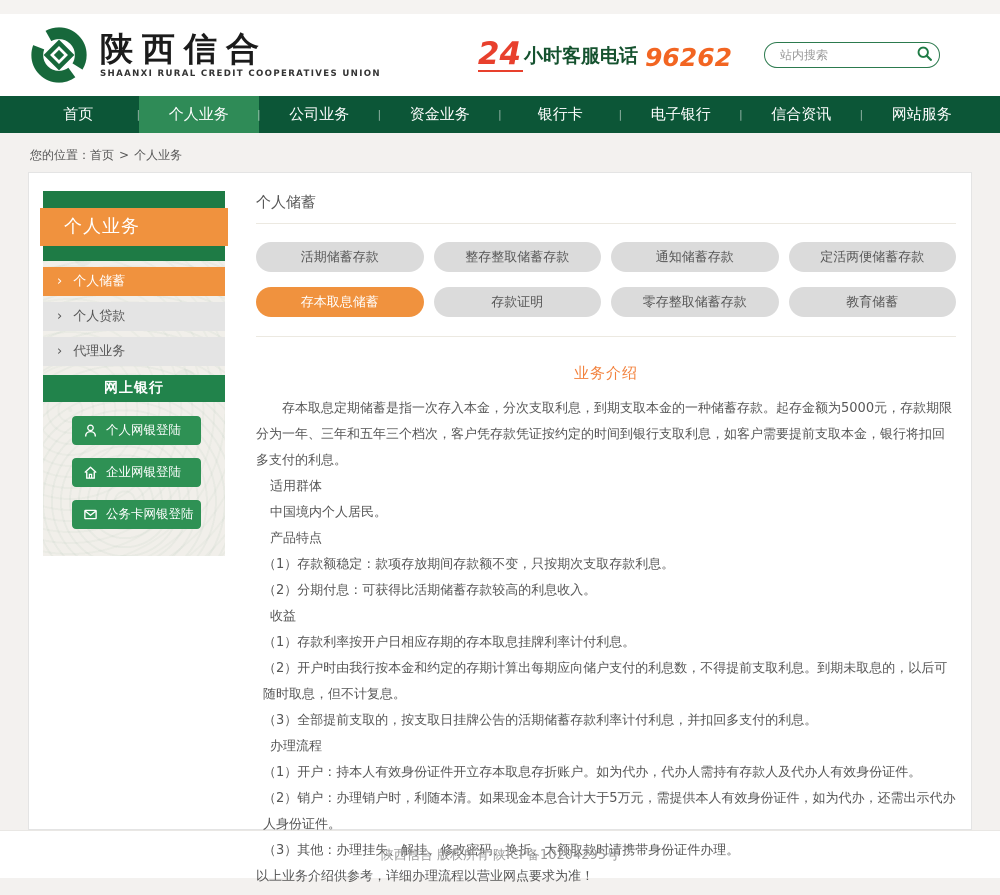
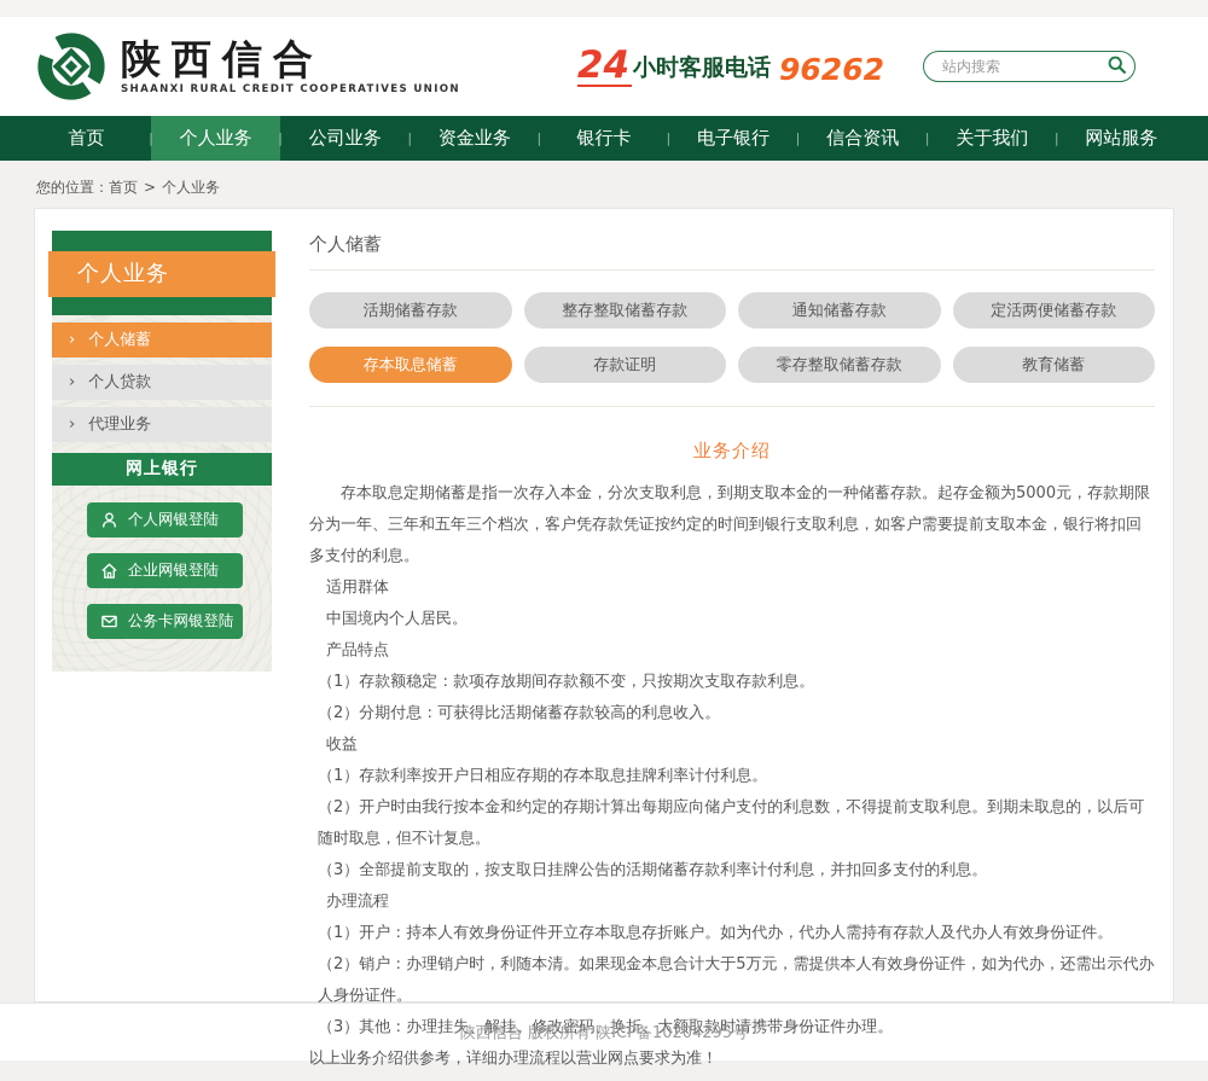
  陕西信合
  SHAANXI RURAL CREDIT COOPERATIVES UNION
  24
  小时客服电话
  96262
  站内搜索
  首页
  个人业务
  公司业务
  资金业务
  银行卡
  电子银行
  信合资讯
+ 关于我们
  网站服务
  您的位置：首页 > 个人业务
  个人业务
  › 个人储蓄
  › 个人贷款
  › 代理业务
  网上银行
  个人网银登陆
  企业网银登陆
  公务卡网银登陆
  个人储蓄
  活期储蓄存款
  整存整取储蓄存款
  通知储蓄存款
  定活两便储蓄存款
  存本取息储蓄
  存款证明
  零存整取储蓄存款
  教育储蓄
  业务介绍
  存本取息定期储蓄是指一次存入本金，分次支取利息，到期支取本金的一种储蓄存款。起存金额为5000元，存款期限分为一年、三年和五年三个档次，客户凭存款凭证按约定的时间到银行支取利息，如客户需要提前支取本金，银行将扣回多支付的利息。
  适用群体
  中国境内个人居民。
  产品特点
  （1）存款额稳定：款项存放期间存款额不变，只按期次支取存款利息。
  （2）分期付息：可获得比活期储蓄存款较高的利息收入。
  收益
  （1）存款利率按开户日相应存期的存本取息挂牌利率计付利息。
  （2）开户时由我行按本金和约定的存期计算出每期应向储户支付的利息数，不得提前支取利息。到期未取息的，以后可随时取息，但不计复息。
  （3）全部提前支取的，按支取日挂牌公告的活期储蓄存款利率计付利息，并扣回多支付的利息。
  办理流程
  （1）开户：持本人有效身份证件开立存本取息存折账户。如为代办，代办人需持有存款人及代办人有效身份证件。
  （2）销户：办理销户时，利随本清。如果现金本息合计大于5万元，需提供本人有效身份证件，如为代办，还需出示代办人身份证件。
  （3）其他：办理挂失、解挂、修改密码、换折、大额取款时请携带身份证件办理。
  以上业务介绍供参考，详细办理流程以营业网点要求为准！
  陕西信合 版权所有 陕ICP备10204295号
